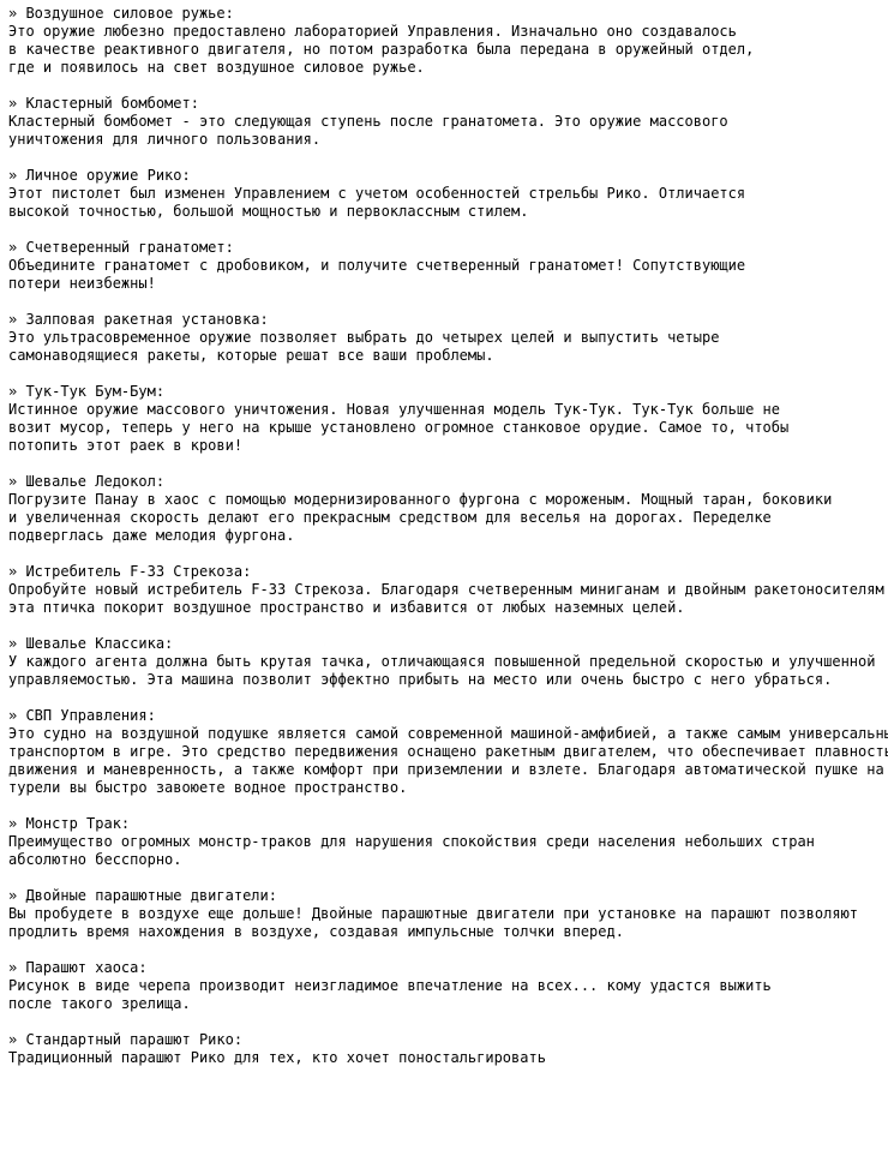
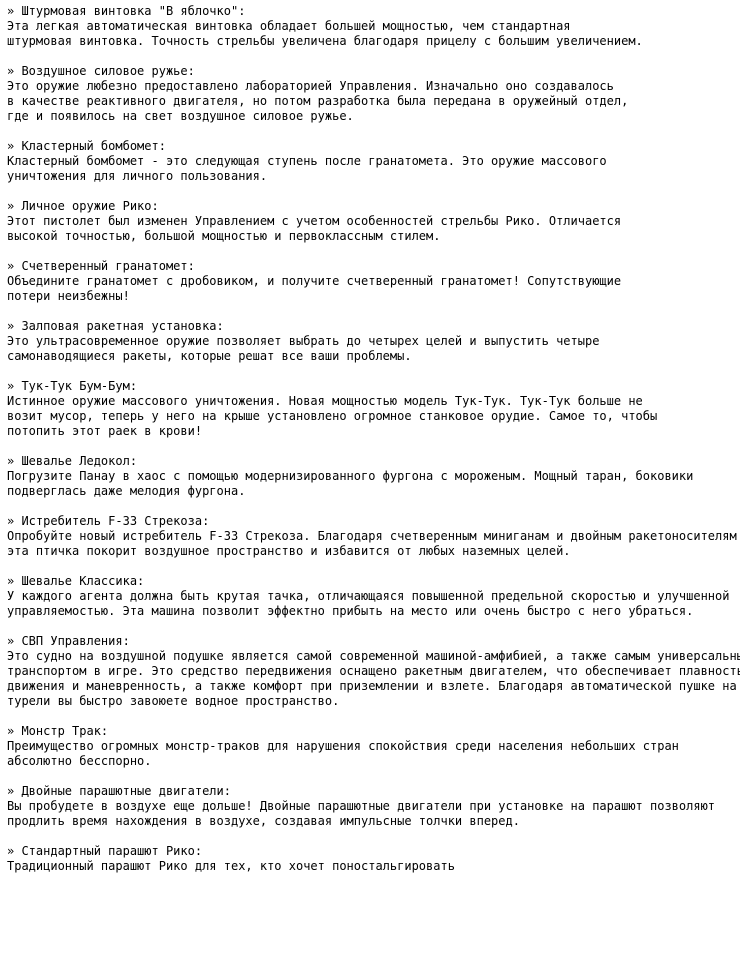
+ » Штурмовая винтовка "В яблочко":
+ Эта легкая автоматическая винтовка обладает большей мощностью, чем стандартная
+ штурмовая винтовка. Точность стрельбы увеличена благодаря прицелу с большим увеличением.
  » Воздушное силовое ружье:
  Это оружие любезно предоставлено лабораторией Управления. Изначально оно создавалось
  в качестве реактивного двигателя, но потом разработка была передана в оружейный отдел,
  где и появилось на свет воздушное силовое ружье.
  » Кластерный бомбомет:
  Кластерный бомбомет - это следующая ступень после гранатомета. Это оружие массового
  уничтожения для личного пользования.
  » Личное оружие Рико:
  Этот пистолет был изменен Управлением с учетом особенностей стрельбы Рико. Отличается
  высокой точностью, большой мощностью и первоклассным стилем.
  » Счетверенный гранатомет:
  Объедините гранатомет с дробовиком, и получите счетверенный гранатомет! Сопутствующие
  потери неизбежны!
  » Залповая ракетная установка:
  Это ультрасовременное оружие позволяет выбрать до четырех целей и выпустить четыре
  самонаводящиеся ракеты, которые решат все ваши проблемы.
  » Тук-Тук Бум-Бум:
- Истинное оружие массового уничтожения. Новая улучшенная модель Тук-Тук. Тук-Тук больше не
+ Истинное оружие массового уничтожения. Новая мощностью модель Тук-Тук. Тук-Тук больше не
  возит мусор, теперь у него на крыше установлено огромное станковое орудие. Самое то, чтобы
  потопить этот раек в крови!
  » Шевалье Ледокол:
  Погрузите Панау в хаос с помощью модернизированного фургона с мороженым. Мощный таран, боковики
- и увеличенная скорость делают его прекрасным средством для веселья на дорогах. Переделке
  подверглась даже мелодия фургона.
  » Истребитель F-33 Стрекоза:
  Опробуйте новый истребитель F-33 Стрекоза. Благодаря счетверенным миниганам и двойным ракетоносителям
  эта птичка покорит воздушное пространство и избавится от любых наземных целей.
  » Шевалье Классика:
  У каждого агента должна быть крутая тачка, отличающаяся повышенной предельной скоростью и улучшенной
  управляемостью. Эта машина позволит эффектно прибыть на место или очень быстро с него убраться.
  » СВП Управления:
  Это судно на воздушной подушке является самой современной машиной-амфибией, а также самым универсальн
  транспортом в игре. Это средство передвижения оснащено ракетным двигателем, что обеспечивает плавност
  движения и маневренность, а также комфорт при приземлении и взлете. Благодаря автоматической пушке на
  турели вы быстро завоюете водное пространство.
  » Монстр Трак:
  Преимущество огромных монстр-траков для нарушения спокойствия среди населения небольших стран
  абсолютно бесспорно.
  » Двойные парашютные двигатели:
  Вы пробудете в воздухе еще дольше! Двойные парашютные двигатели при установке на парашют позволяют
  продлить время нахождения в воздухе, создавая импульсные толчки вперед.
- » Парашют хаоса:
- Рисунок в виде черепа производит неизгладимое впечатление на всех... кому удастся выжить
- после такого зрелища.
  » Стандартный парашют Рико:
  Традиционный парашют Рико для тех, кто хочет поностальгировать
